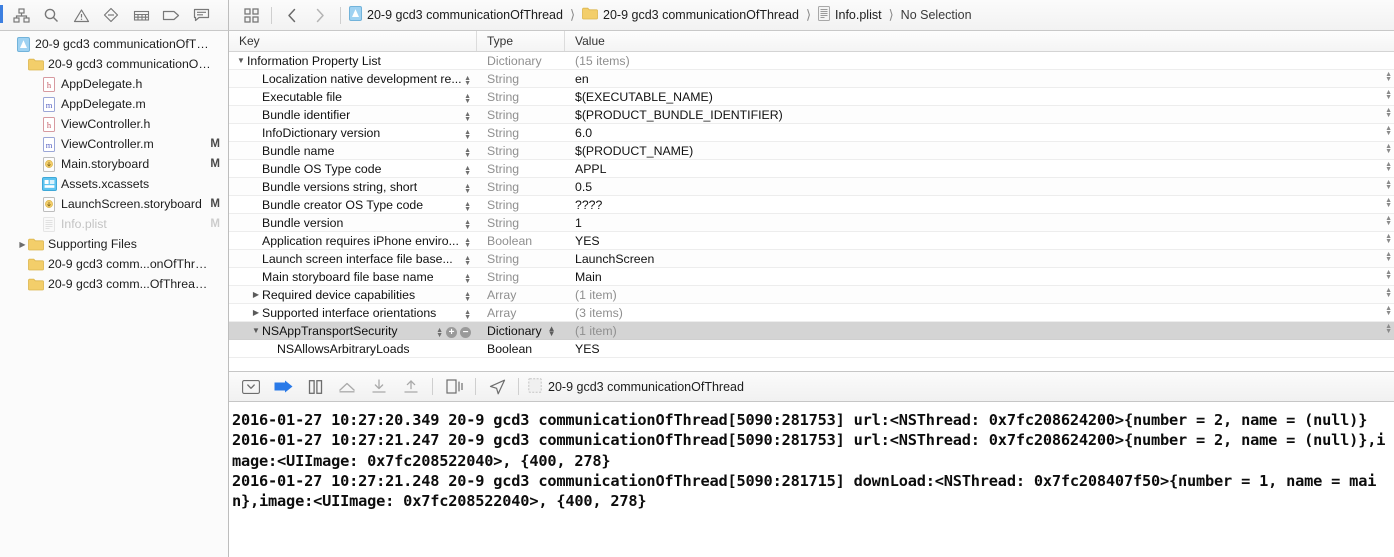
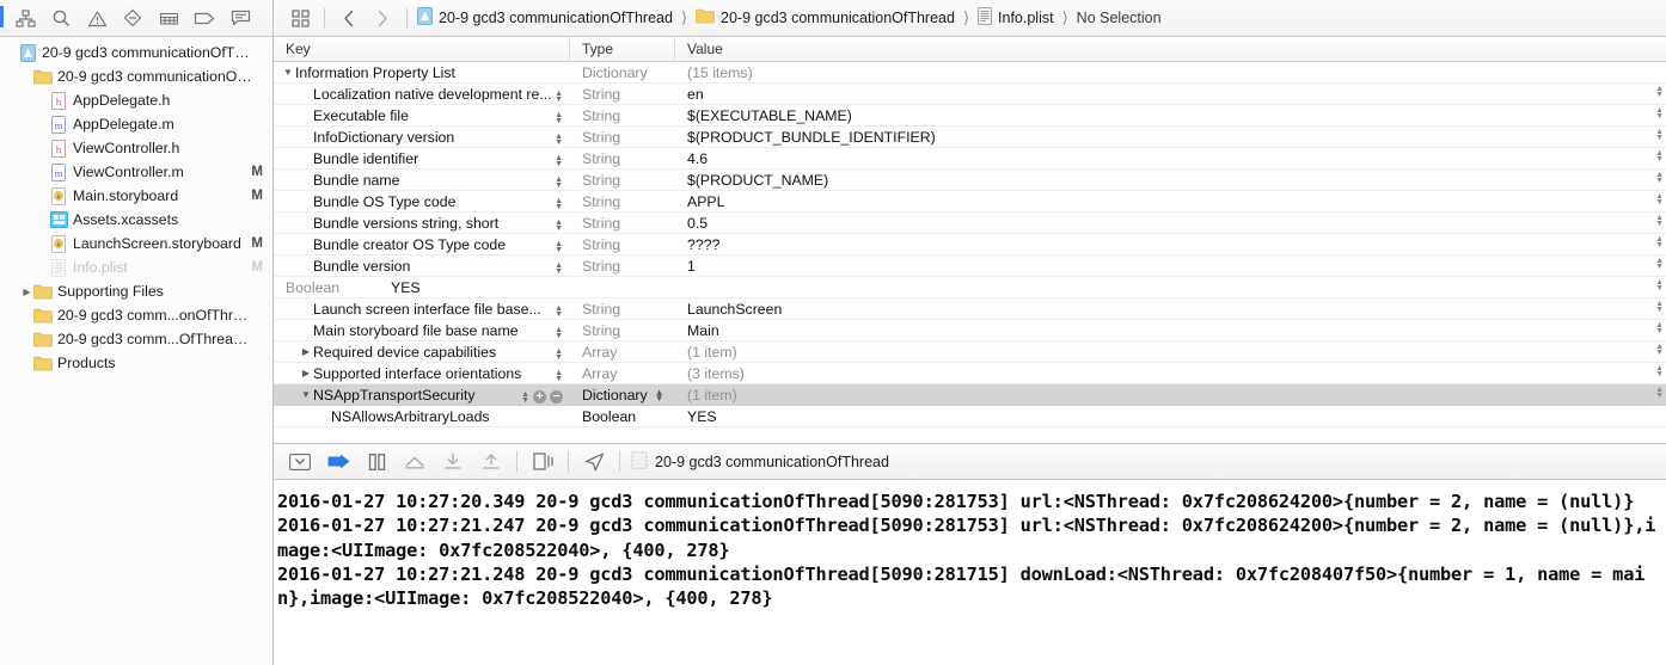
  20-9 gcd3 communicationOfThread
  ⟩
  20-9 gcd3 communicationOfThread
  ⟩
  Info.plist
  ⟩
  No Selection
  20-9 gcd3 communicationOfThre
  20-9 gcd3 communicationOfTh
  h
  AppDelegate.h
  m
  AppDelegate.m
  h
  ViewController.h
  m
  ViewController.m
  M
  Main.storyboard
  M
  Assets.xcassets
  LaunchScreen.storyboard
  M
  Info.plist
  M
  ▶
  Supporting Files
  20-9 gcd3 comm...onOfThread
  20-9 gcd3 comm...OfThreadUI
+ Products
  Key
  Type
  Value
  ▼
  Information Property List
  Dictionary
  (15 items)
  Localization native development re...
  String
  en
  Executable file
  String
  $(EXECUTABLE_NAME)
- Bundle identifier
+ InfoDictionary version
  String
  $(PRODUCT_BUNDLE_IDENTIFIER)
- InfoDictionary version
+ Bundle identifier
  String
- 6.0
+ 4.6
  Bundle name
  String
  $(PRODUCT_NAME)
  Bundle OS Type code
  String
  APPL
  Bundle versions string, short
  String
  0.5
  Bundle creator OS Type code
  String
  ????
  Bundle version
  String
  1
- Application requires iPhone enviro...
  Boolean
  YES
  Launch screen interface file base...
  String
  LaunchScreen
  Main storyboard file base name
  String
  Main
  ▶
  Required device capabilities
  Array
  (1 item)
  ▶
  Supported interface orientations
  Array
  (3 items)
  ▼
  NSAppTransportSecurity
  +
  −
  Dictionary
  ▲
  ▼
  (1 item)
  NSAllowsArbitraryLoads
  Boolean
  YES
  20-9 gcd3 communicationOfThread
  2016-01-27 10:27:20.349 20-9 gcd3 communicationOfThread[5090:281753] url:<NSThread: 0x7fc208624200>{number = 2, name = (null)}
  2016-01-27 10:27:21.247 20-9 gcd3 communicationOfThread[5090:281753] url:<NSThread: 0x7fc208624200>{number = 2, name = (null)},image:<UIImage: 0x7fc208522040>, {400, 278}
  2016-01-27 10:27:21.248 20-9 gcd3 communicationOfThread[5090:281715] downLoad:<NSThread: 0x7fc208407f50>{number = 1, name = main},image:<UIImage: 0x7fc208522040>, {400, 278}
